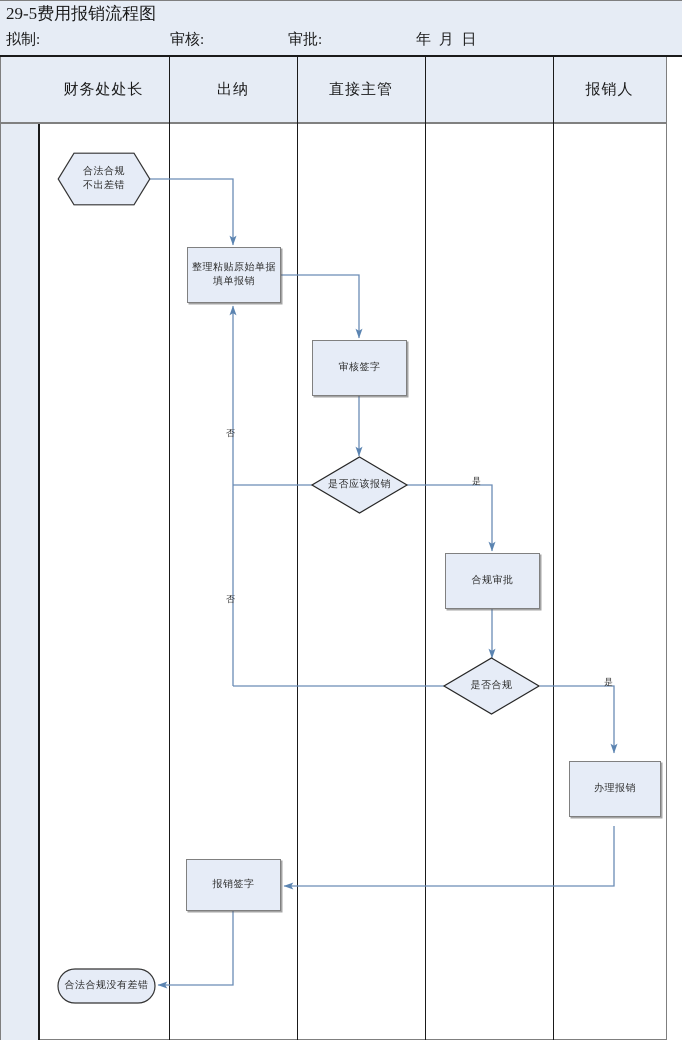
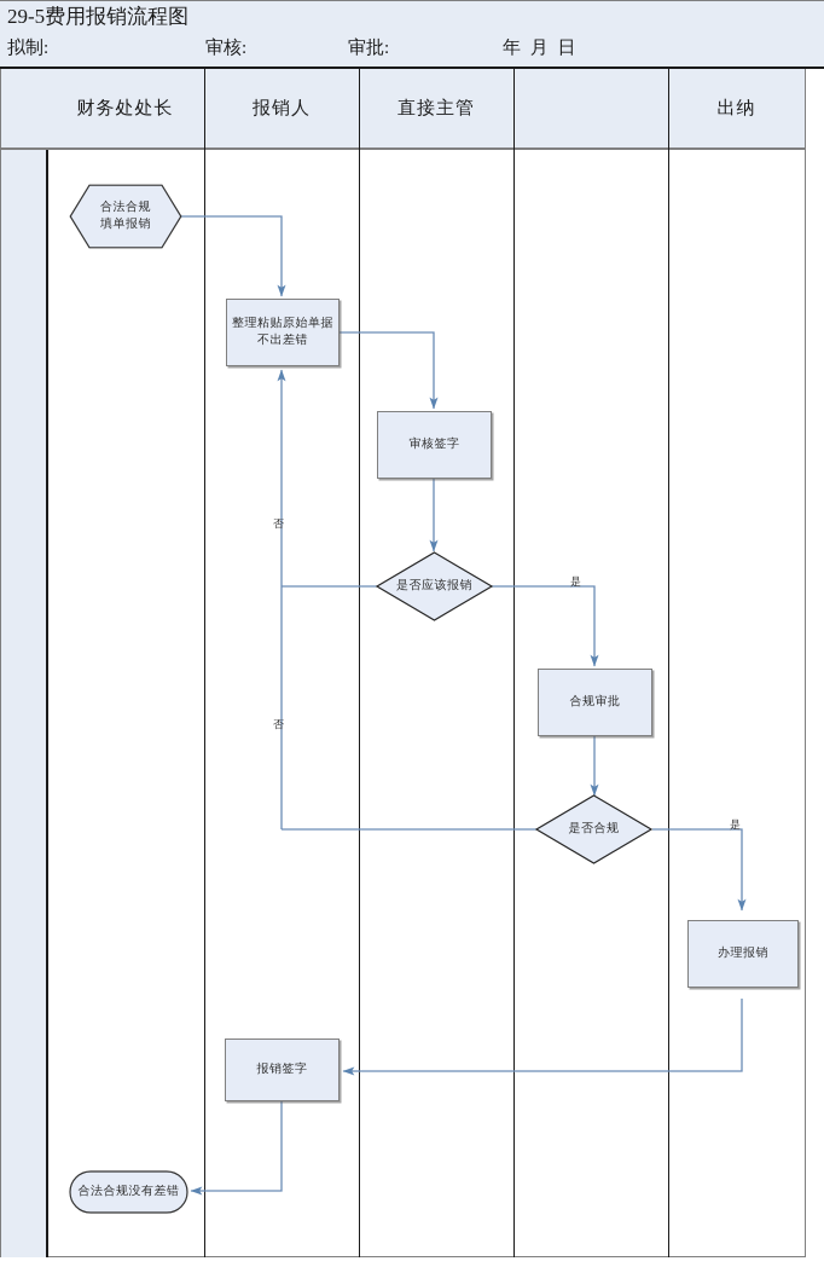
  29-5费用报销流程图
  拟制:
  审核:
  审批:
  年 月 日
  财务处处长
- 出纳
+ 报销人
  直接主管
- 报销人
+ 出纳
  合法合规
- 不出差错
+ 填单报销
  整理粘贴原始单据
- 填单报销
+ 不出差错
  审核签字
  是否应该报销
  合规审批
  是否合规
  办理报销
  报销签字
  合法合规没有差错
  是
  否
  是
  否
